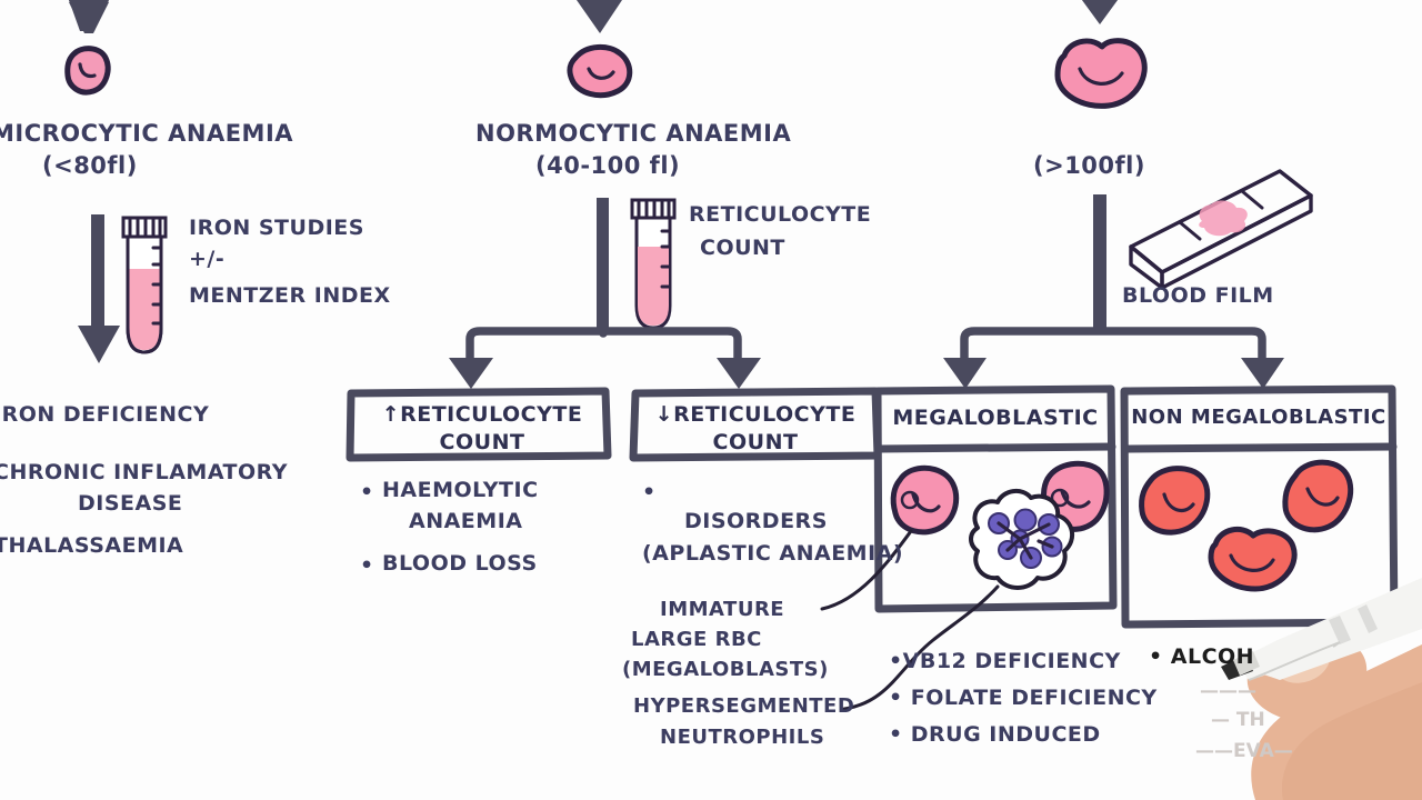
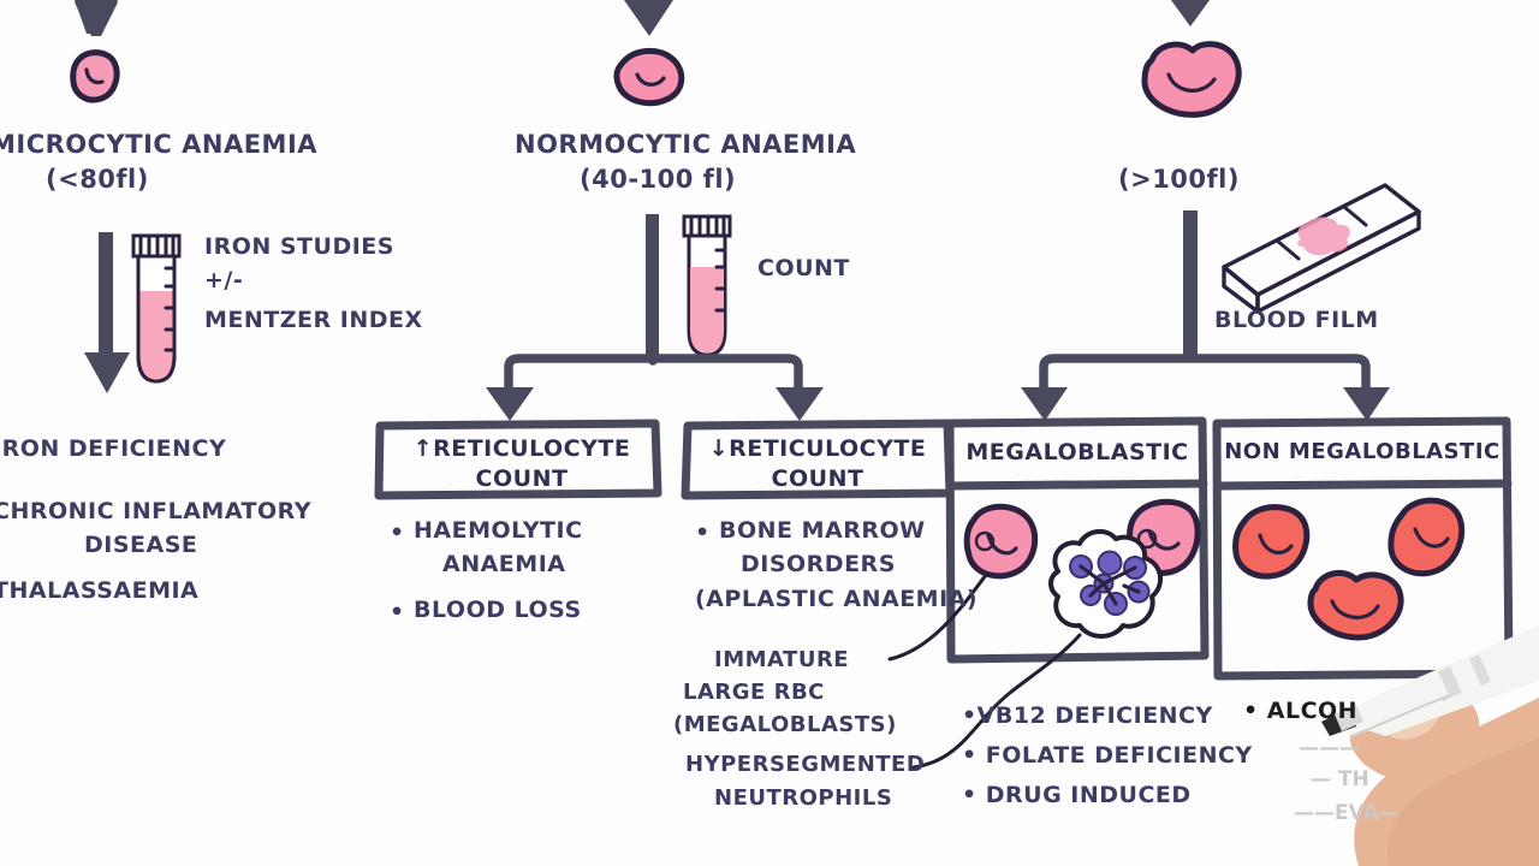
  MICROCYTIC ANAEMIA
  (<80fl)
  IRON STUDIES
  +/-
  MENTZER INDEX
  RON DEFICIENCY
  CHRONIC INFLAMATORY
  DISEASE
  THALASSAEMIA
  NORMOCYTIC ANAEMIA
  (40-100 fl)
- RETICULOCYTE
  COUNT
  ↑RETICULOCYTE
  COUNT
  •
  HAEMOLYTIC
  ANAEMIA
  •
  BLOOD LOSS
  ↓RETICULOCYTE
  COUNT
  •
+ BONE MARROW
  DISORDERS
  (APLASTIC ANAEMIA)
  IMMATURE
  LARGE RBC
  (MEGALOBLASTS)
  HYPERSEGMENTED
  NEUTROPHILS
  (>100fl)
  BLOOD FILM
  MEGALOBLASTIC
  NON MEGALOBLASTIC
  •VB12 DEFICIENCY
  • FOLATE DEFICIENCY
  • DRUG INDUCED
  • ALCOH
  ———
  — TH
  ——EVA—
